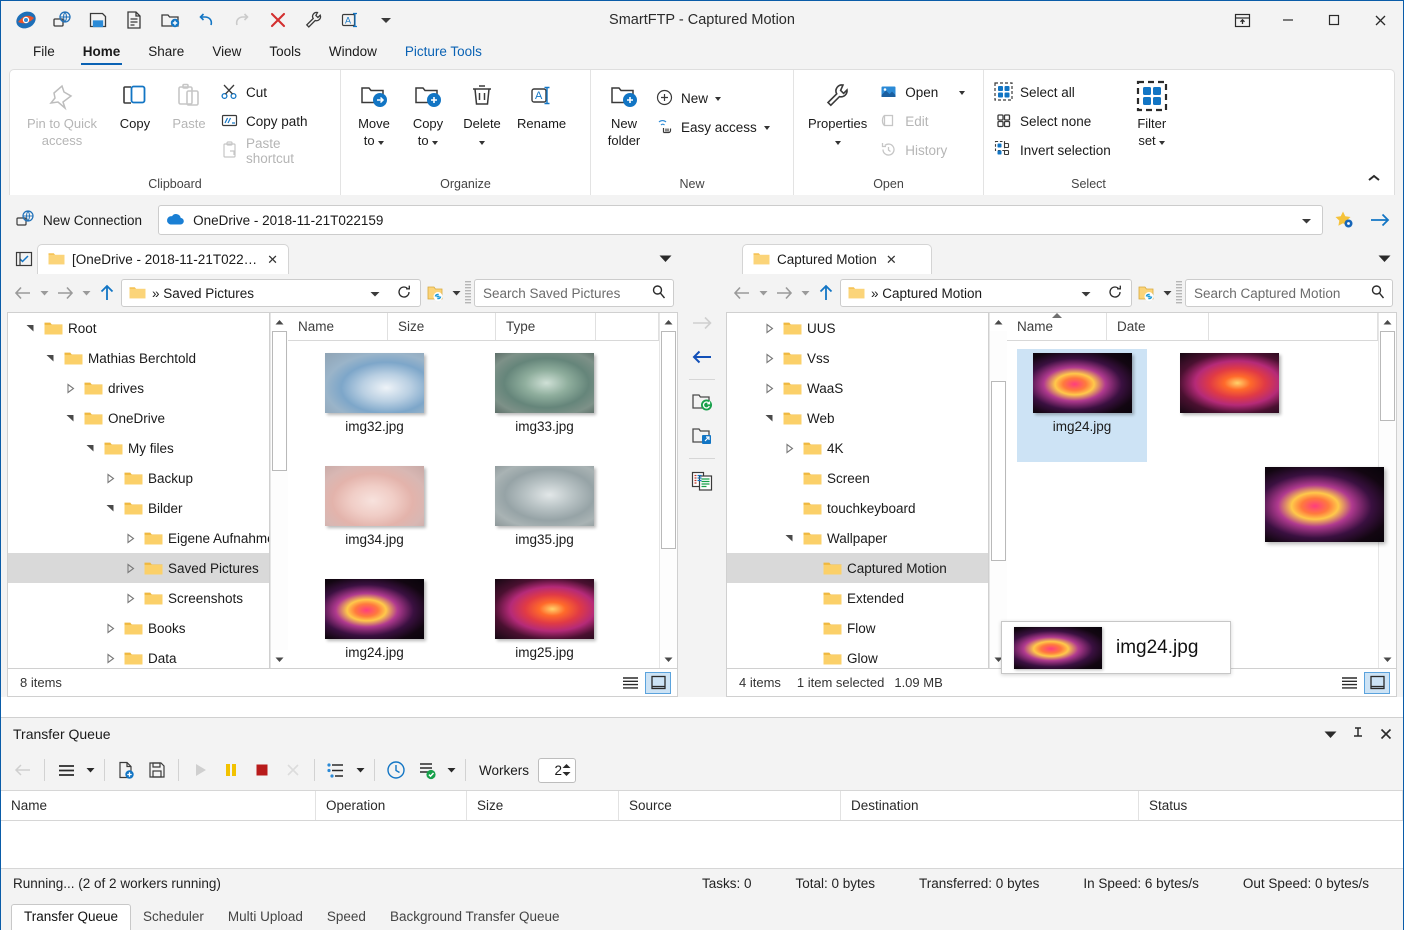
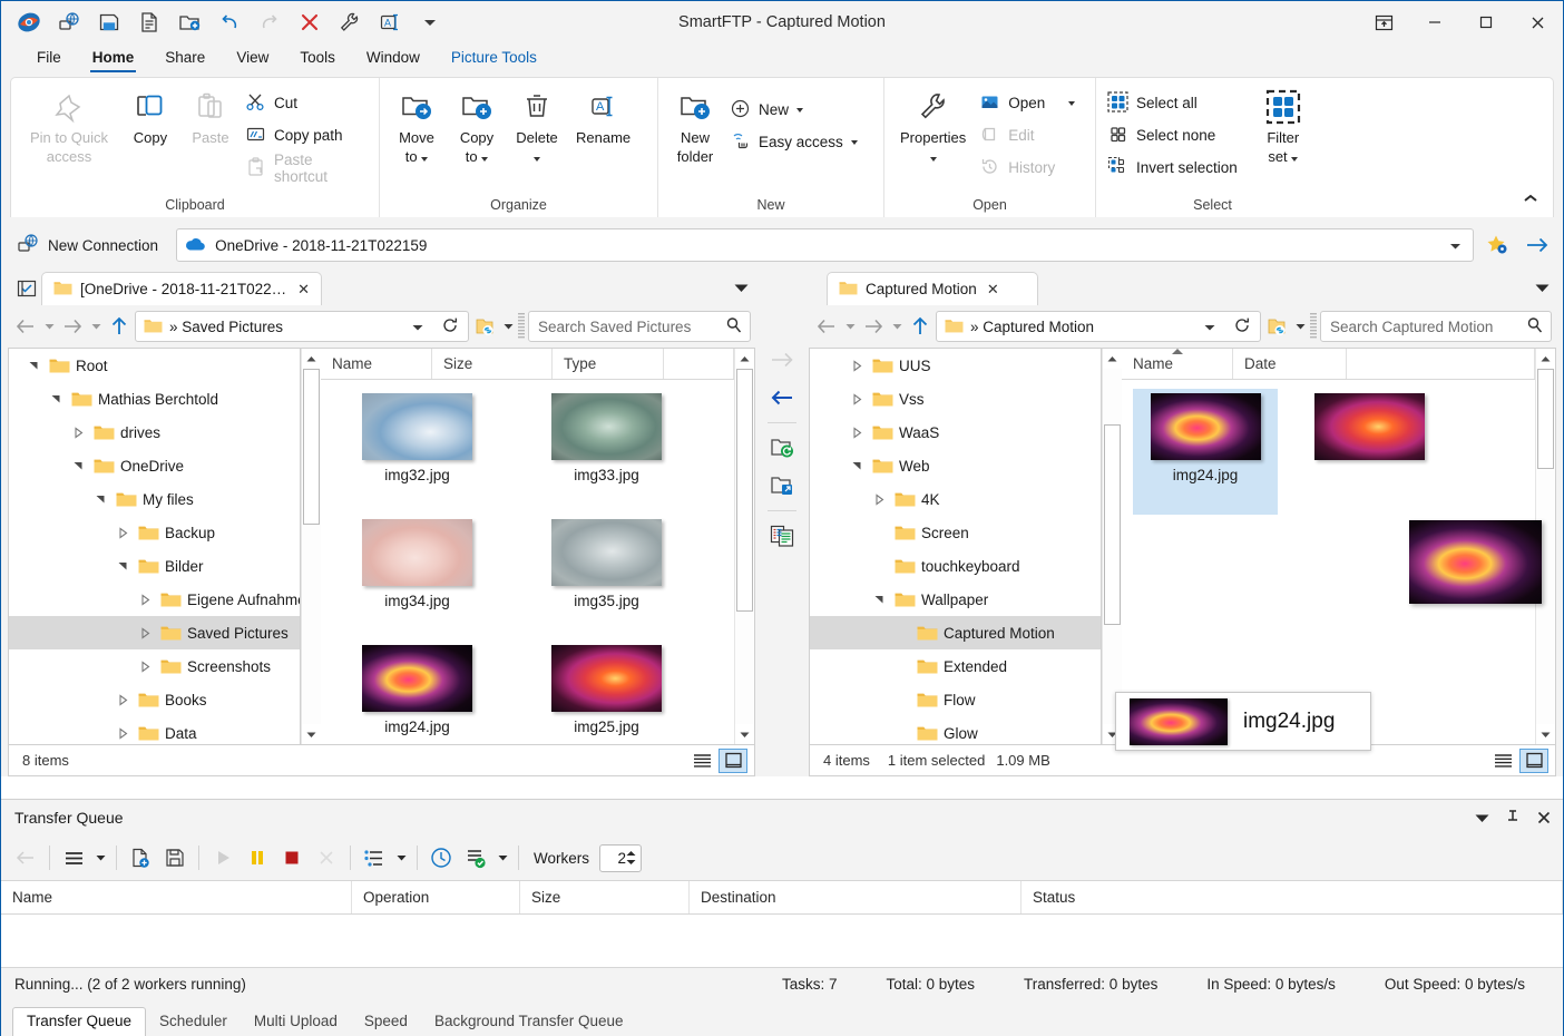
  A
  SmartFTP - Captured Motion
  File
  Home
  Share
  View
  Tools
  Window
  Picture Tools
  Pin to Quick
  access
  Copy
  Paste
  Cut
  Copy path
  Paste shortcut
  Clipboard
  Move
  to
  Copy
  to
  Delete
  A
  Rename
  Organize
  New
  folder
  New
  Easy access
  New
  Properties
  Open
  Edit
  History
  Open
  Select all
  Select none
  Invert selection
  Filter
  set
  Select
  New Connection
  OneDrive - 2018-11-21T022159
  [OneDrive - 2018-11-21T02215
  ✕
  » Saved Pictures
  Search Saved Pictures
  Root
  Mathias Berchtold
  drives
  OneDrive
  My files
  Backup
  Bilder
  Eigene Aufnahm
  Saved Pictures
  Screenshots
  Books
  Data
  Name
  Size
  Type
  img32.jpg
  img33.jpg
  img34.jpg
  img35.jpg
  img24.jpg
  img25.jpg
  8 items
  Captured Motion
  ✕
  » Captured Motion
  Search Captured Motion
  UUS
  Vss
  WaaS
  Web
  4K
  Screen
  touchkeyboard
  Wallpaper
  Captured Motion
  Extended
  Flow
  Glow
  Name
  Date
  img24.jpg
  4 items
  1 item selected
  1.09 MB
  img24.jpg
  Transfer Queue
  Workers
  2
  Name
  Operation
  Size
- Source
  Destination
  Status
  Running... (2 of 2 workers running)
- Tasks: 0
+ Tasks: 7
  Total: 0 bytes
  Transferred: 0 bytes
- In Speed: 6 bytes/s
+ In Speed: 0 bytes/s
  Out Speed: 0 bytes/s
  Transfer Queue
  Scheduler
  Multi Upload
  Speed
  Background Transfer Queue
